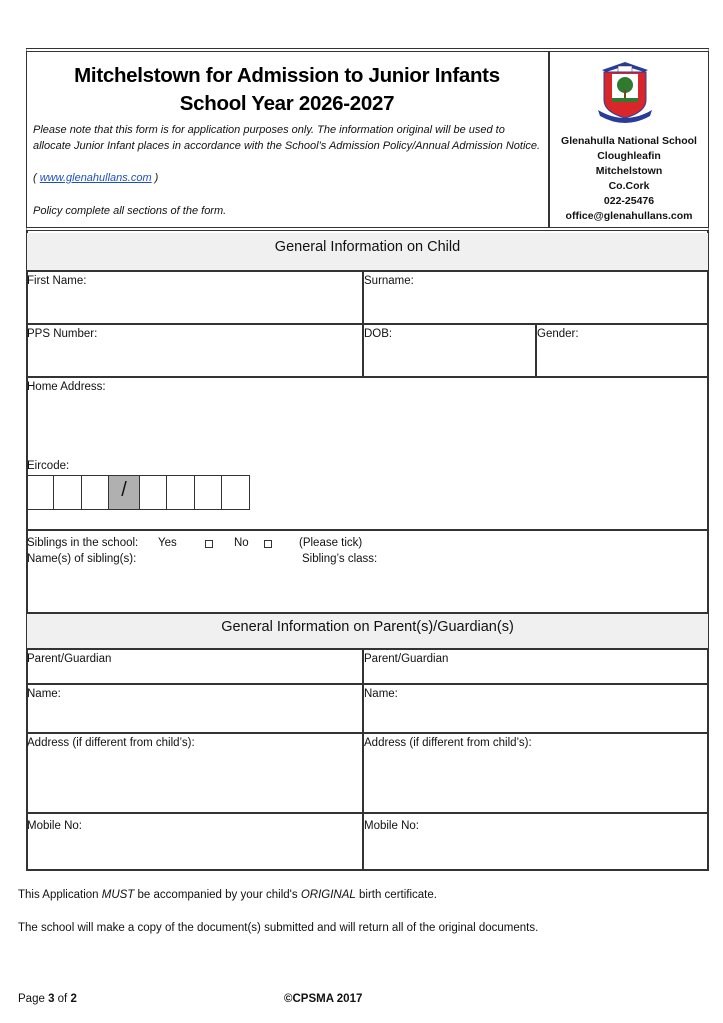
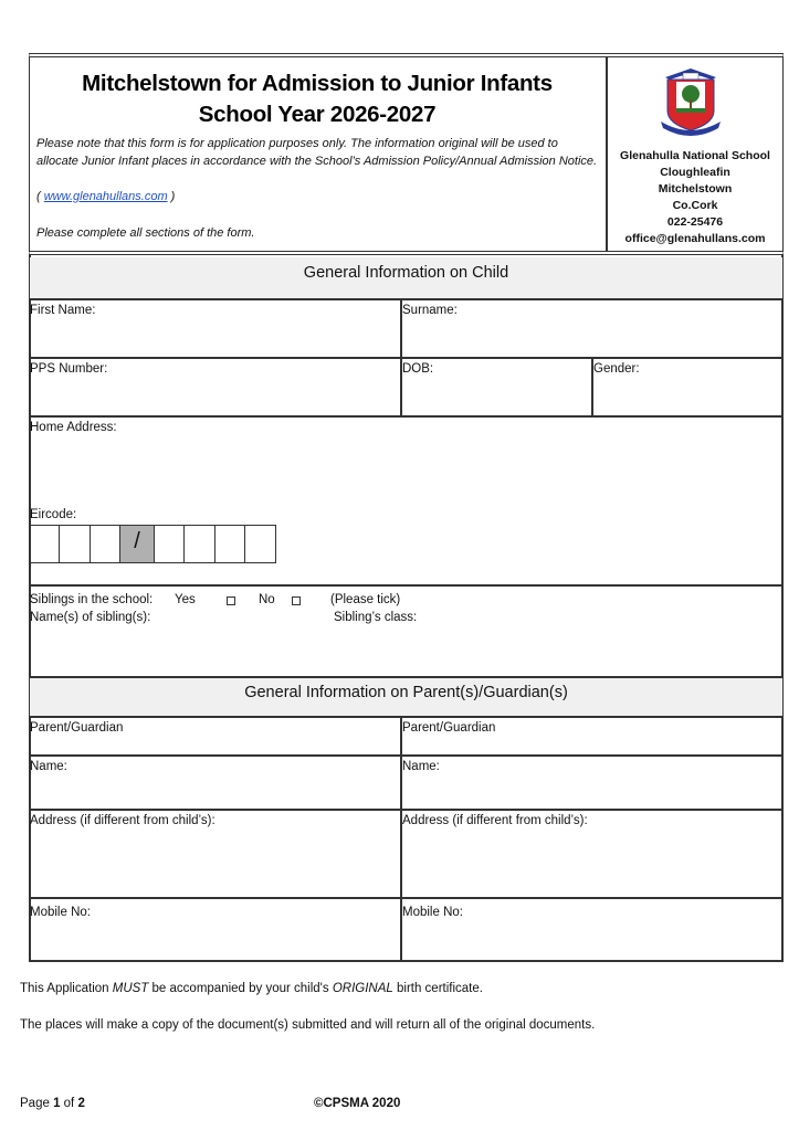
  Mitchelstown for Admission to Junior Infants
  School Year 2026-2027
  Please note that this form is for application purposes only. The information original will be used to allocate Junior Infant places in accordance with the School’s Admission Policy/Annual Admission Notice.
  ( www.glenahullans.com )
- Policy complete all sections of the form.
+ Please complete all sections of the form.
  Glenahulla National School
  Cloughleafin
  Mitchelstown
  Co.Cork
  022-25476
  office@glenahullans.com
  General Information on Child
  First Name:
  Surname:
  PPS Number:
  DOB:
  Gender:
  Home Address:
  Eircode:
  /
  Siblings in the school:
  Yes
  No
  (Please tick)
  Name(s) of sibling(s):
  Sibling’s class:
  General Information on Parent(s)/Guardian(s)
  Parent/Guardian
  Parent/Guardian
  Name:
  Name:
  Address (if different from child’s):
  Address (if different from child’s):
  Mobile No:
  Mobile No:
  This Application MUST be accompanied by your child's ORIGINAL birth certificate.
- The school will make a copy of the document(s) submitted and will return all of the original documents.
+ The places will make a copy of the document(s) submitted and will return all of the original documents.
- Page 3 of 2
+ Page 1 of 2
- ©CPSMA 2017
+ ©CPSMA 2020
